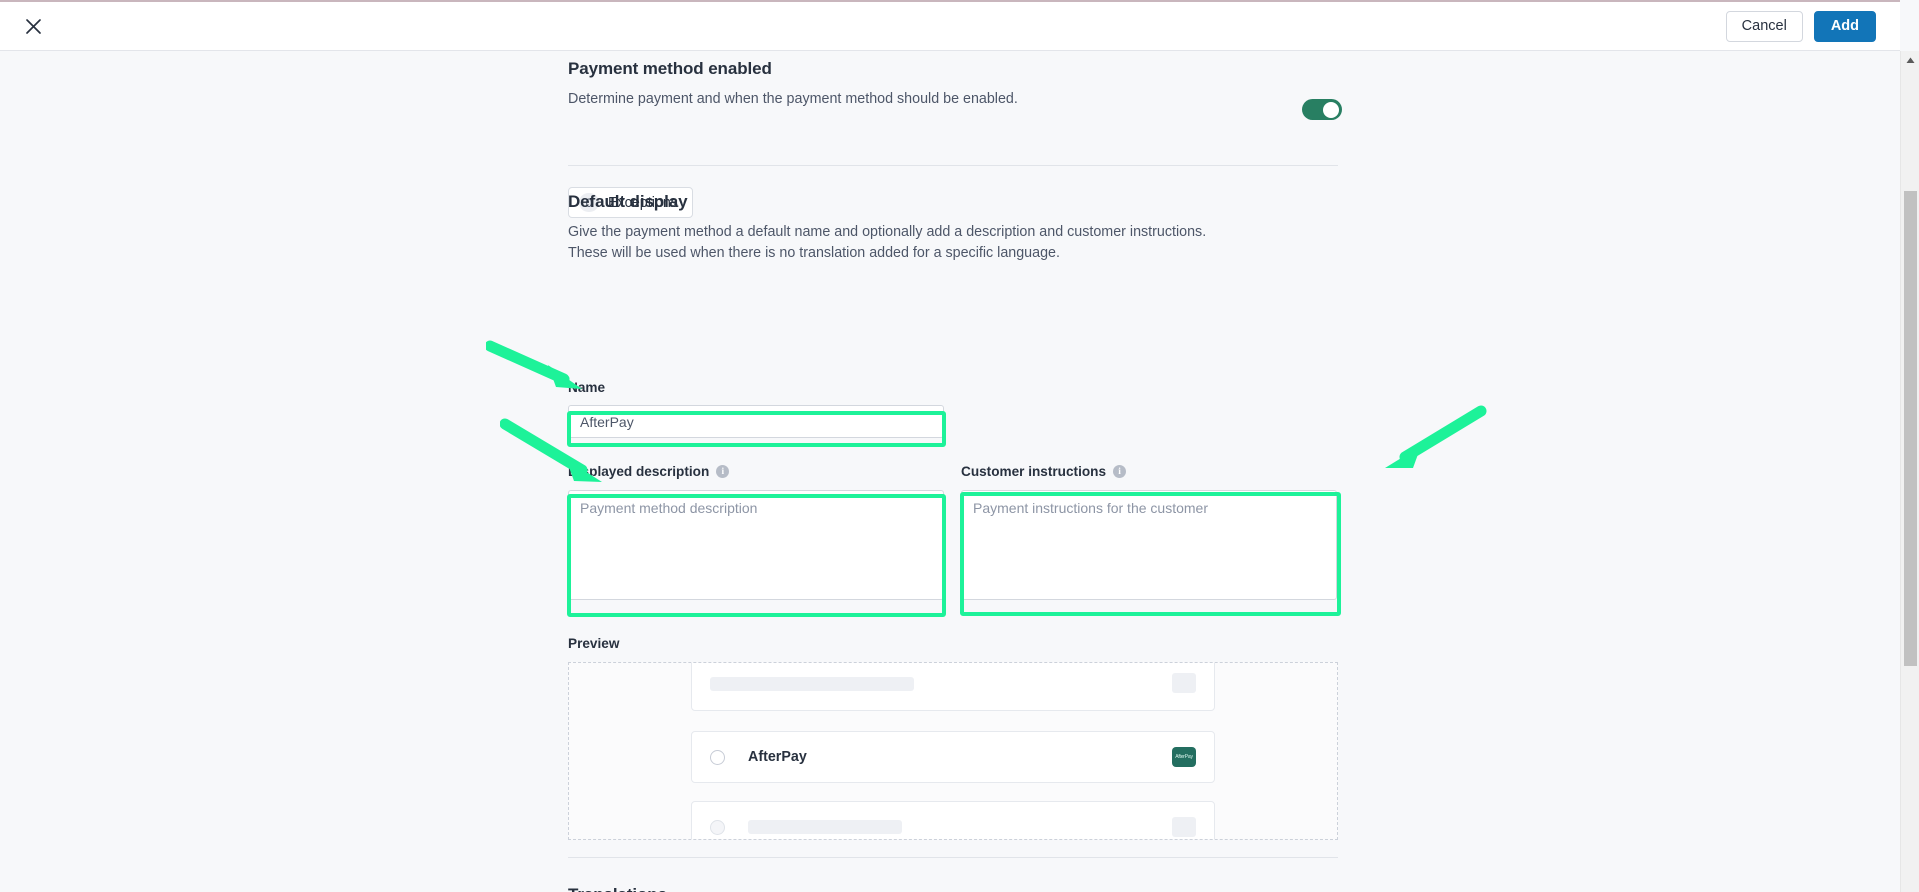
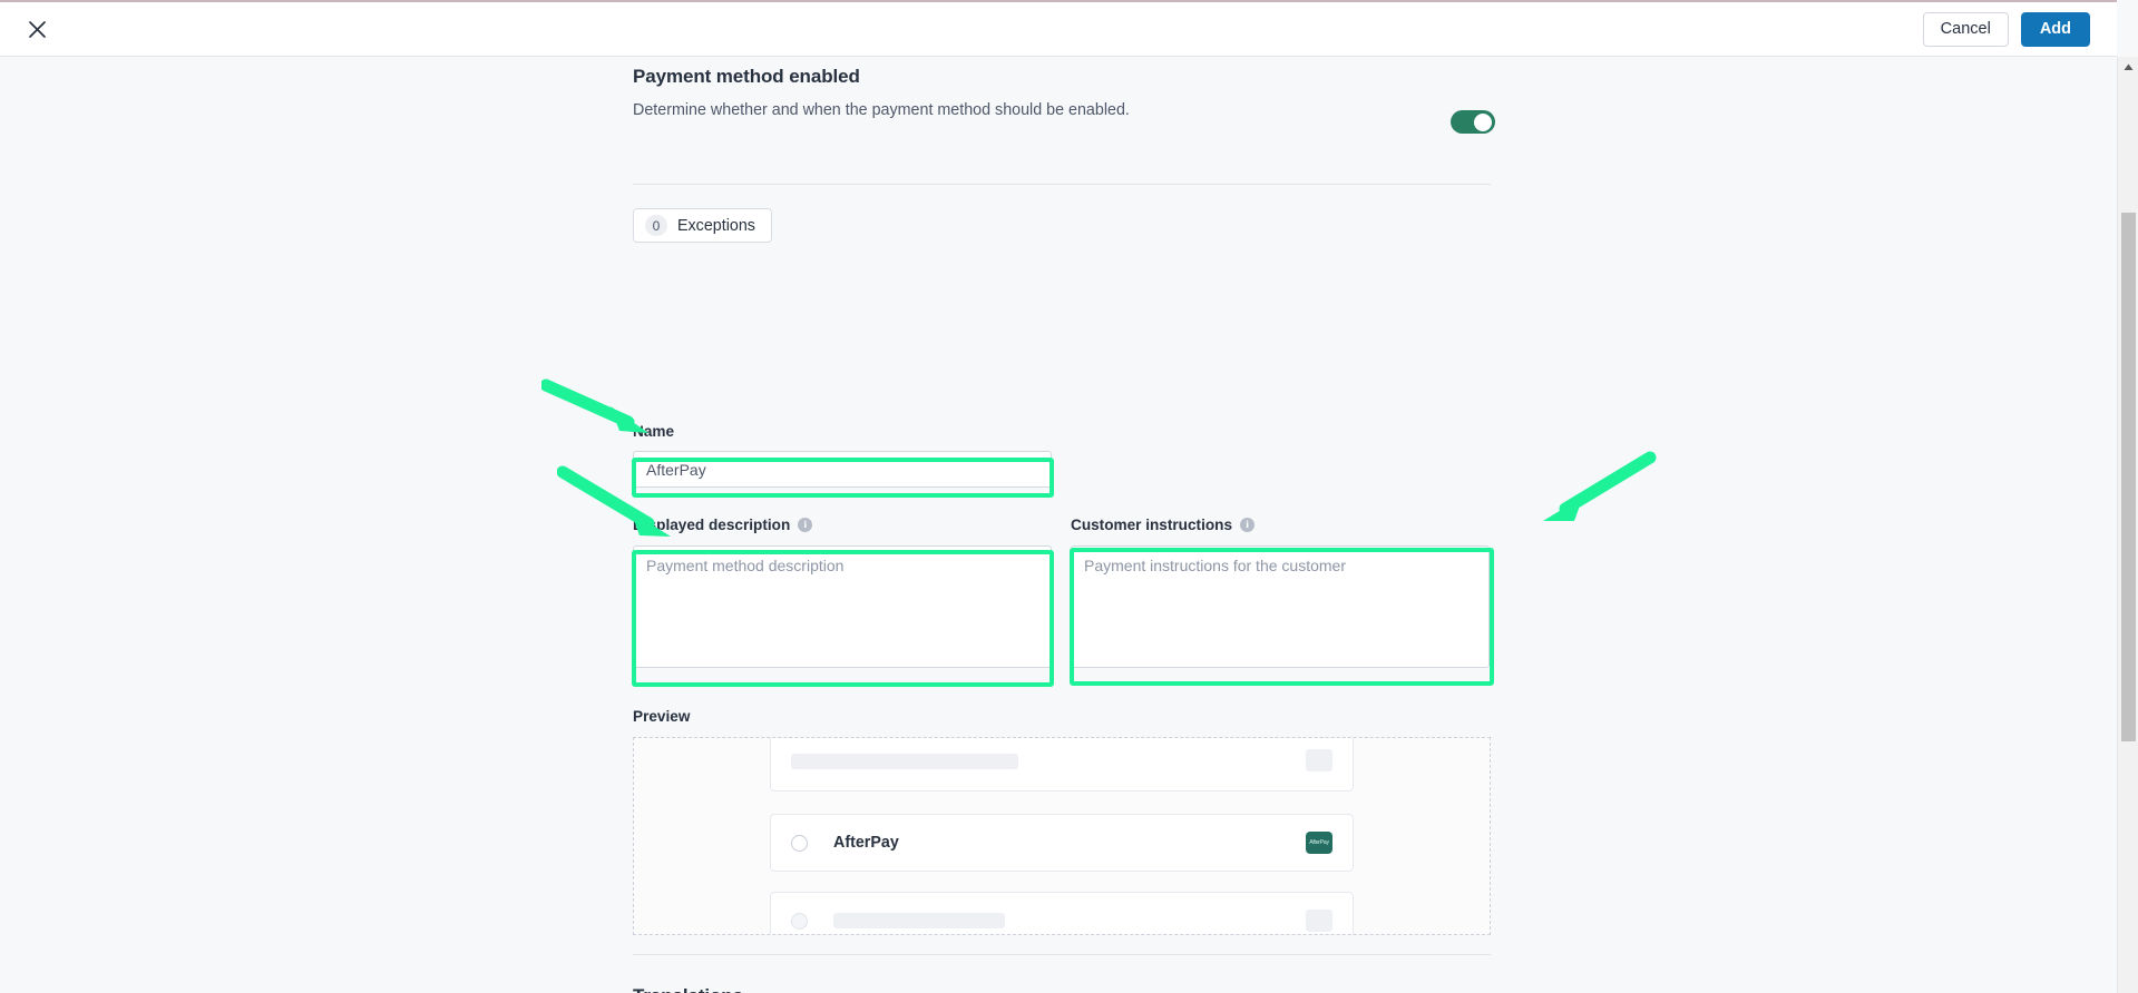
  Cancel
  Add
  Payment method enabled
- Determine payment and when the payment method should be enabled.
+ Determine whether and when the payment method should be enabled.
  0
  Exceptions
- Default display
- Give the payment method a default name and optionally add a description and customer instructions. These will be used when there is no translation added for a specific language.
  ame
  AfterPay
  played description
  i
  Payment method description
  Customer instructions
  i
  Payment instructions for the customer
  Preview
  AfterPay
